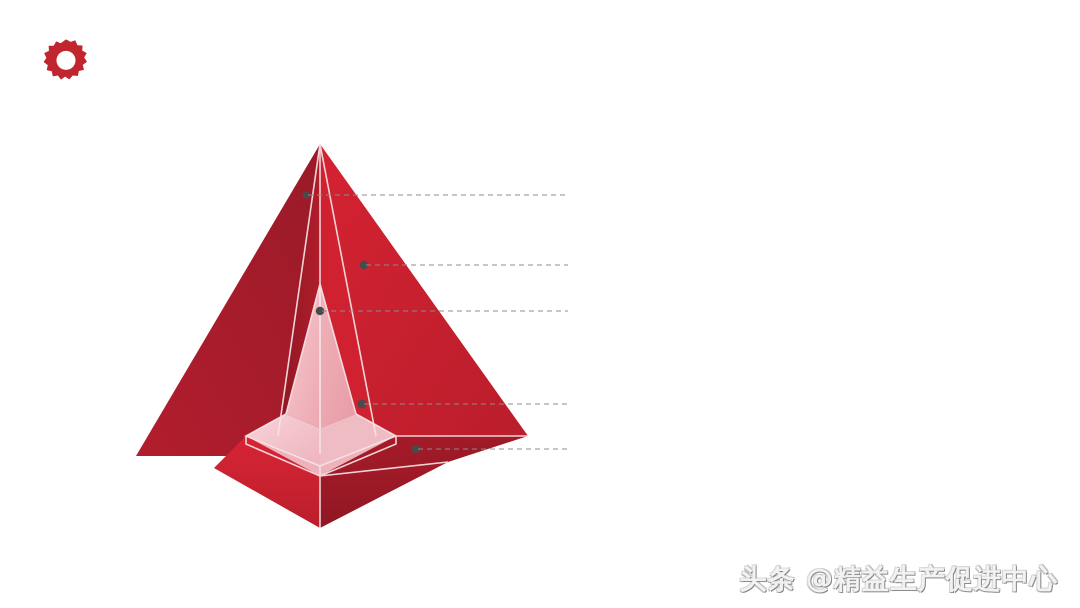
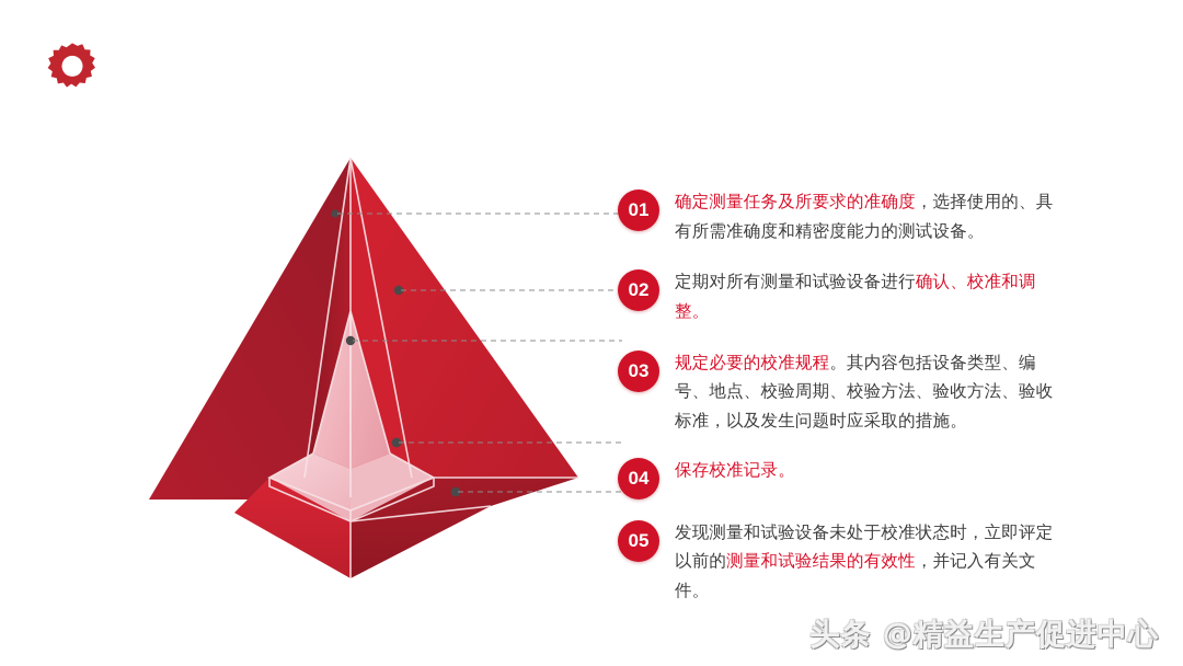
+ 01
+ 确定测量任务及所要求的准确度，选择使用的、具有所需准确度和精密度能力的测试设备。
+ 02
+ 定期对所有测量和试验设备进行确认、校准和调整。
+ 03
+ 规定必要的校准规程。其内容包括设备类型、编号、地点、校验周期、校验方法、验收方法、验收标准，以及发生问题时应采取的措施。
+ 04
+ 保存校准记录。
+ 05
+ 发现测量和试验设备未处于校准状态时，立即评定以前的测量和试验结果的有效性，并记入有关文件。
  头条 @精益生产促进中心
